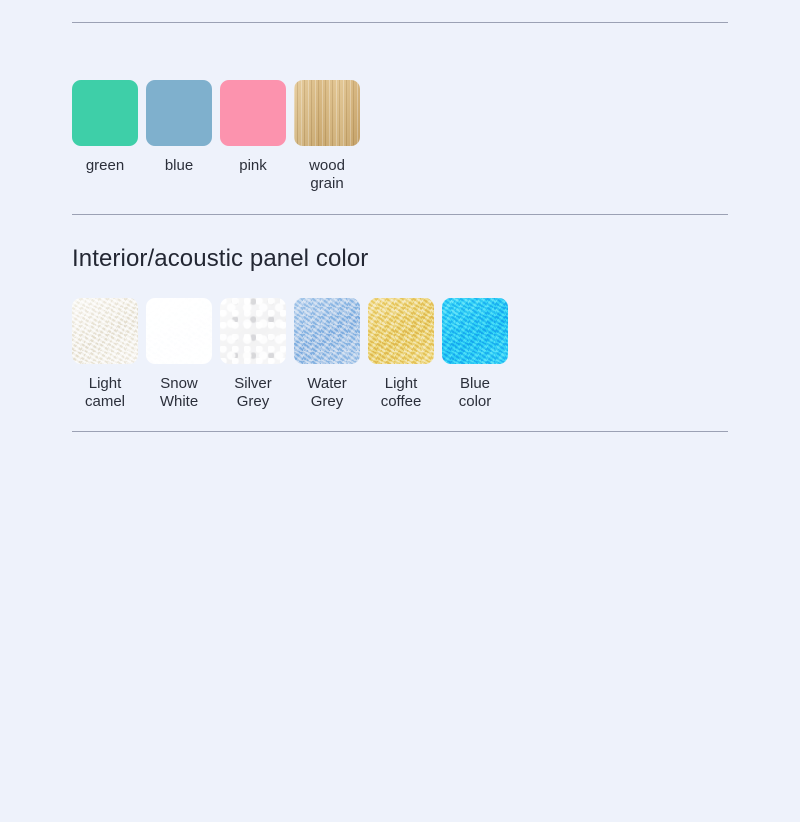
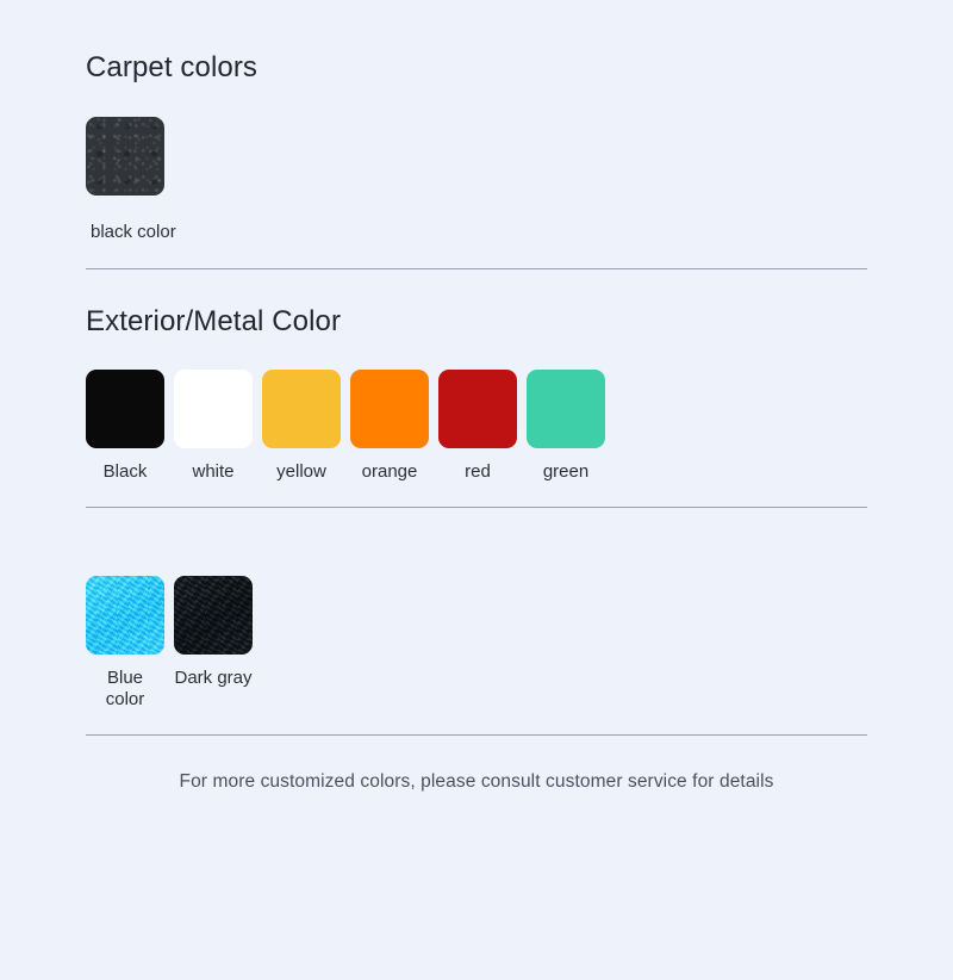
+ Carpet colors
+ black color
+ Exterior/Metal Color
+ Black
+ white
+ yellow
+ orange
+ red
  green
- blue
- pink
- wood grain
- Interior/acoustic panel color
- Light camel
- Snow White
- Silver Grey
- Water Grey
- Light coffee
  Blue color
+ Dark gray
+ For more customized colors, please consult customer service for details
